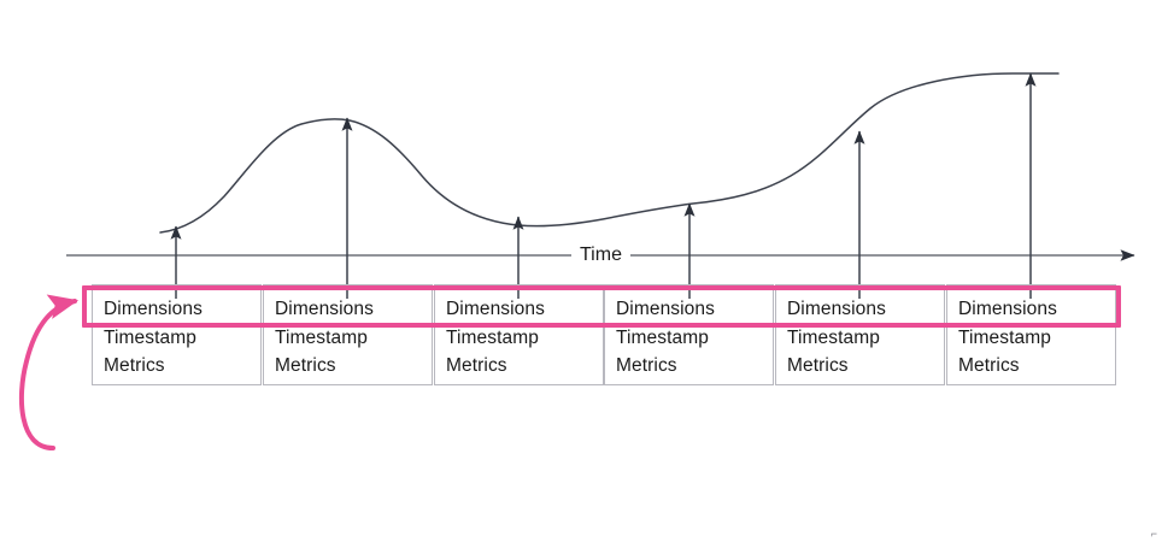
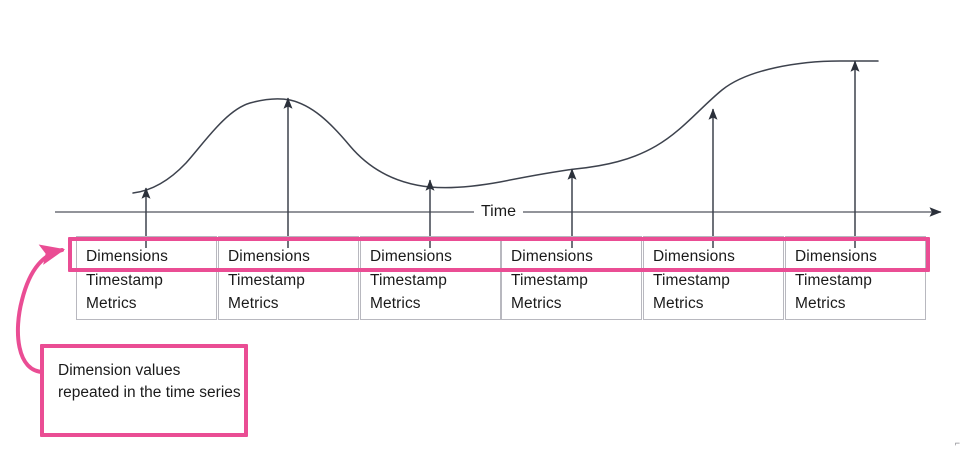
  Dimensions
  Timestamp
  Metrics
  Dimensions
  Timestamp
  Metrics
  Dimensions
  Timestamp
  Metrics
  Dimensions
  Timestamp
  Metrics
  Dimensions
  Timestamp
  Metrics
  Dimensions
  Timestamp
  Metrics
  Time
+ Dimension values repeated in the time series
  ⌐
